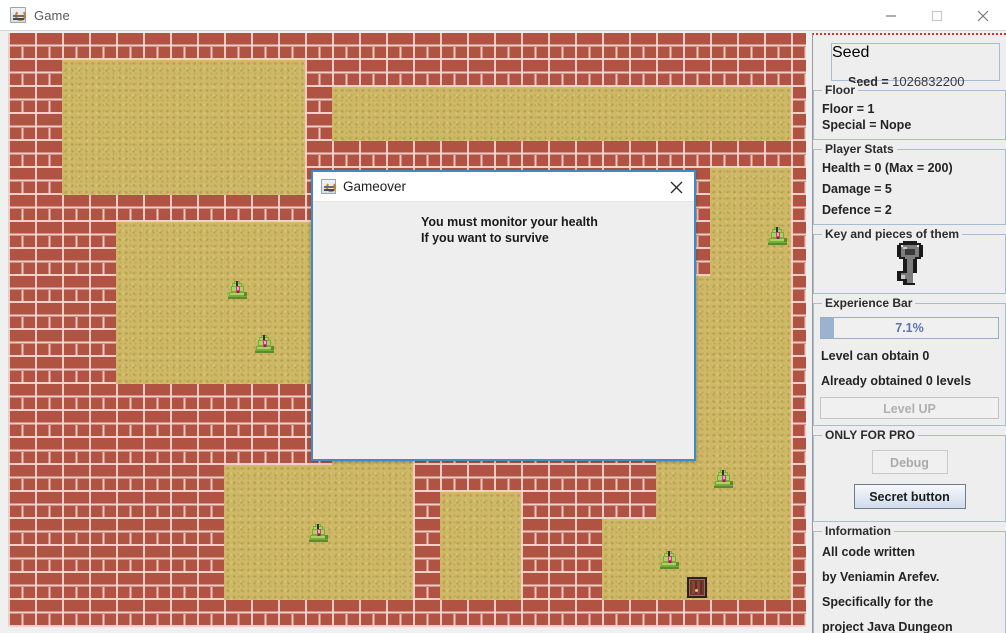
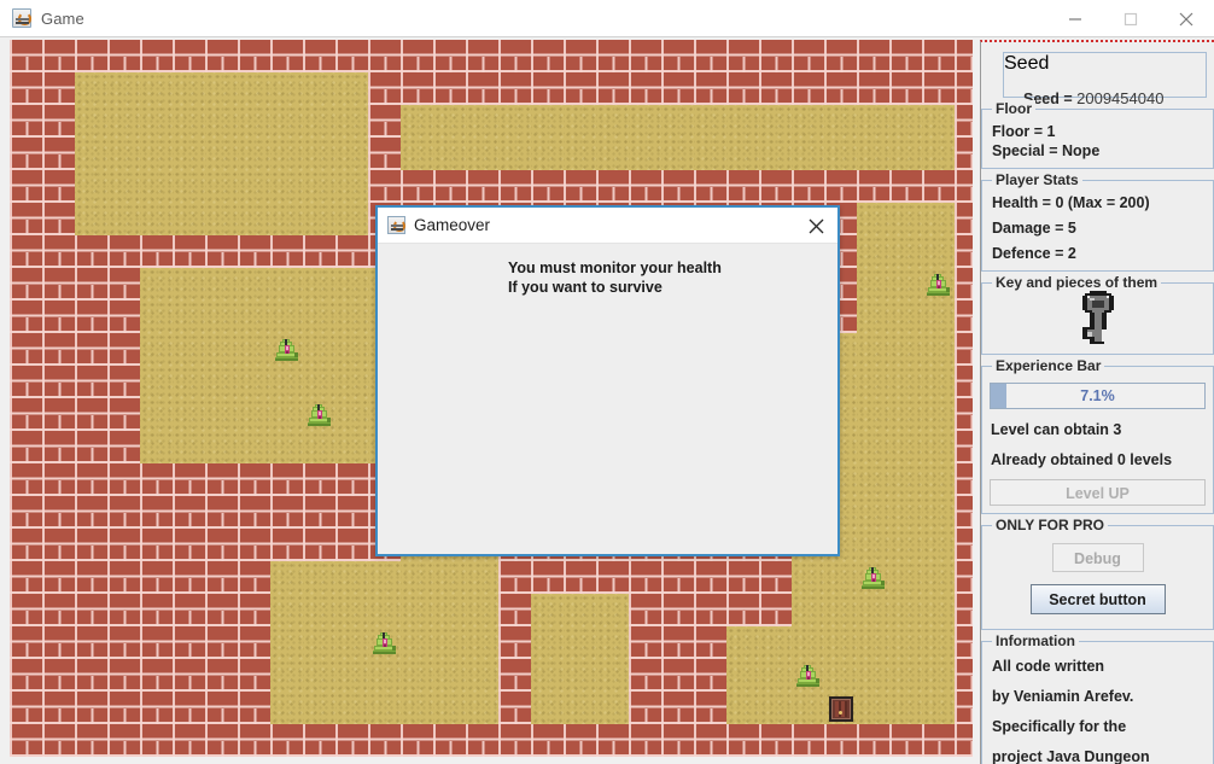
  Game
  Seed
- Seed = 1026832200
+ Seed = 2009454040
  Floor
  Floor = 1
  Special = Nope
  Player Stats
  Health = 0 (Max = 200)
  Damage = 5
  Defence = 2
  Key and pieces of them
  Experience Bar
  7.1%
- Level can obtain 0
+ Level can obtain 3
  Already obtained 0 levels
  Level UP
  ONLY FOR PRO
  Debug
  Secret button
  Information
  All code written
  by Veniamin Arefev.
  Specifically for the
  project Java Dungeon
  Gameover
  You must monitor your health
  If you want to survive
